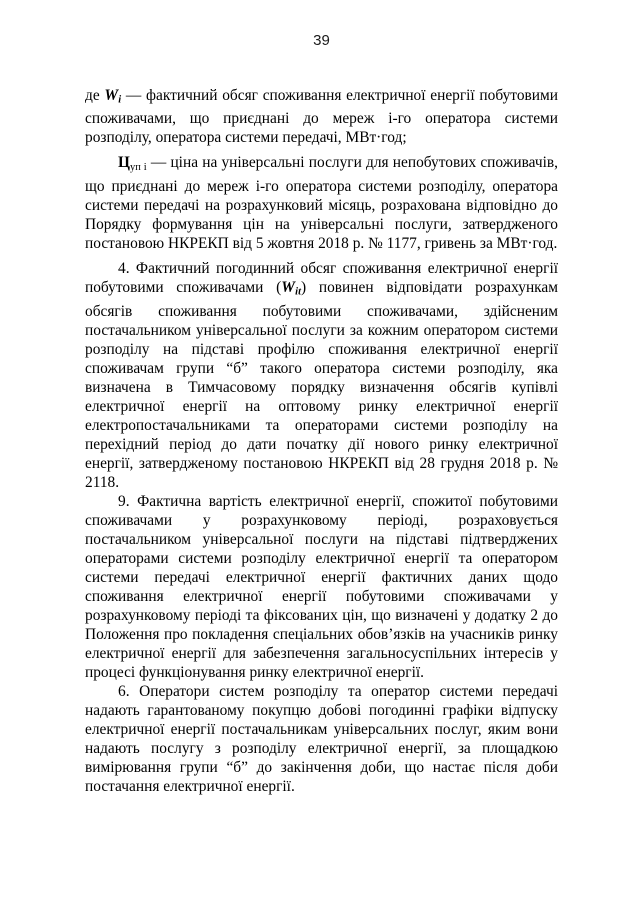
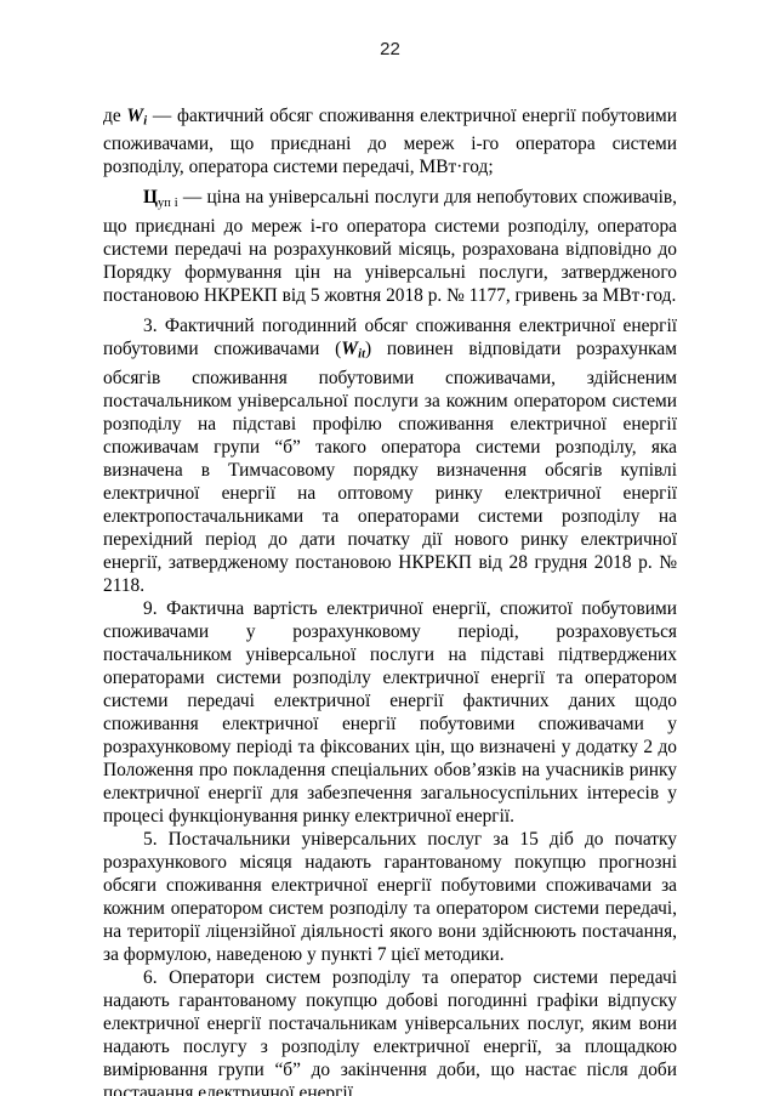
- 39
+ 22
  де Wi — фактичний обсяг споживання електричної енергії побутовими споживачами, що приєднані до мереж і-го оператора системи розподілу, оператора системи передачі, МВт·год;
  Цуп і — ціна на універсальні послуги для непобутових споживачів, що приєднані до мереж і-го оператора системи розподілу, оператора системи передачі на розрахунковий місяць, розрахована відповідно до Порядку формування цін на універсальні послуги, затвердженого постановою НКРЕКП від 5 жовтня 2018 р. № 1177, гривень за МВт·год.
- 4. Фактичний погодинний обсяг споживання електричної енергії побутовими споживачами (Wit) повинен відповідати розрахункам обсягів споживання побутовими споживачами, здійсненим постачальником універсальної послуги за кожним оператором системи розподілу на підставі профілю споживання електричної енергії споживачам групи “б” такого оператора системи розподілу, яка визначена в Тимчасовому порядку визначення обсягів купівлі електричної енергії на оптовому ринку електричної енергії електропостачальниками та операторами системи розподілу на перехідний період до дати початку дії нового ринку електричної енергії, затвердженому постановою НКРЕКП від 28 грудня 2018 р. № 2118.
+ 3. Фактичний погодинний обсяг споживання електричної енергії побутовими споживачами (Wit) повинен відповідати розрахункам обсягів споживання побутовими споживачами, здійсненим постачальником універсальної послуги за кожним оператором системи розподілу на підставі профілю споживання електричної енергії споживачам групи “б” такого оператора системи розподілу, яка визначена в Тимчасовому порядку визначення обсягів купівлі електричної енергії на оптовому ринку електричної енергії електропостачальниками та операторами системи розподілу на перехідний період до дати початку дії нового ринку електричної енергії, затвердженому постановою НКРЕКП від 28 грудня 2018 р. № 2118.
  9. Фактична вартість електричної енергії, спожитої побутовими споживачами у розрахунковому періоді, розраховується постачальником універсальної послуги на підставі підтверджених операторами системи розподілу електричної енергії та оператором системи передачі електричної енергії фактичних даних щодо споживання електричної енергії побутовими споживачами у розрахунковому періоді та фіксованих цін, що визначені у додатку 2 до Положення про покладення спеціальних обов’язків на учасників ринку електричної енергії для забезпечення загальносуспільних інтересів у процесі функціонування ринку електричної енергії.
+ 5. Постачальники універсальних послуг за 15 діб до початку розрахункового місяця надають гарантованому покупцю прогнозні обсяги споживання електричної енергії побутовими споживачами за кожним оператором систем розподілу та оператором системи передачі, на території ліцензійної діяльності якого вони здійснюють постачання, за формулою, наведеною у пункті 7 цієї методики.
  6. Оператори систем розподілу та оператор системи передачі надають гарантованому покупцю добові погодинні графіки відпуску електричної енергії постачальникам універсальних послуг, яким вони надають послугу з розподілу електричної енергії, за площадкою вимірювання групи “б” до закінчення доби, що настає після доби постачання електричної енергії.
